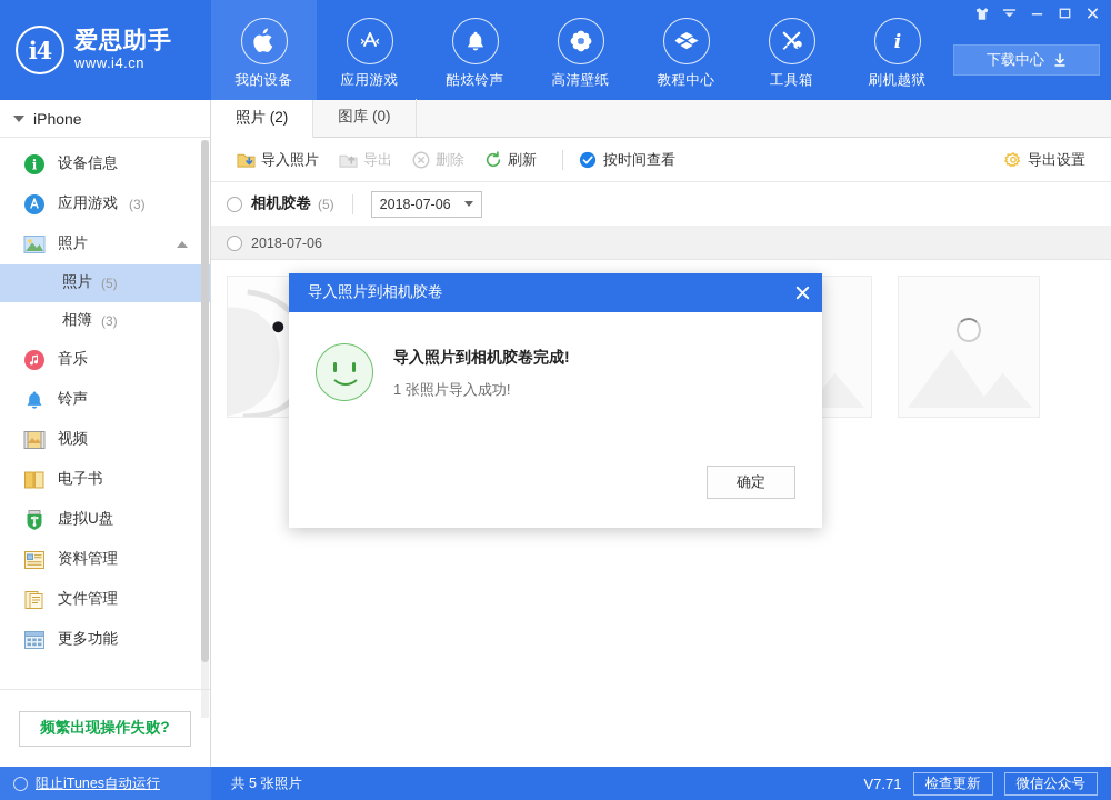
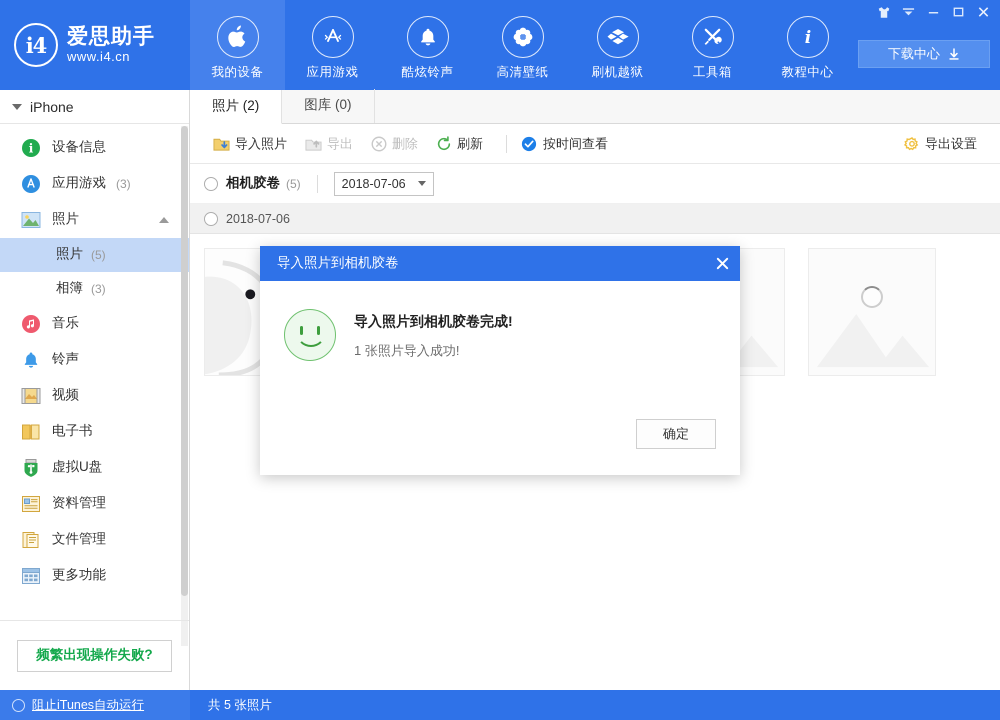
  i4
  爱思助手
  www.i4.cn
  我的设备
  应用游戏
  酷炫铃声
  高清壁纸
- 教程中心
+ 刷机越狱
  工具箱
  i
- 刷机越狱
+ 教程中心
  下载中心
  iPhone
  i
  设备信息
  应用游戏
  (3)
  照片
  照片
  (5)
  相簿
  (3)
  音乐
  铃声
  视频
  电子书
  虚拟U盘
  资料管理
  文件管理
  更多功能
  频繁出现操作失败?
  照片 (2)
  图库 (0)
  导入照片
  导出
  删除
  刷新
  按时间查看
  导出设置
  相机胶卷
  (5)
  2018-07-06
  2018-07-06
  导入照片到相机胶卷
  导入照片到相机胶卷完成!
  1 张照片导入成功!
  确定
  阻止iTunes自动运行
  共 5 张照片
- V7.71
- 检查更新
- 微信公众号
